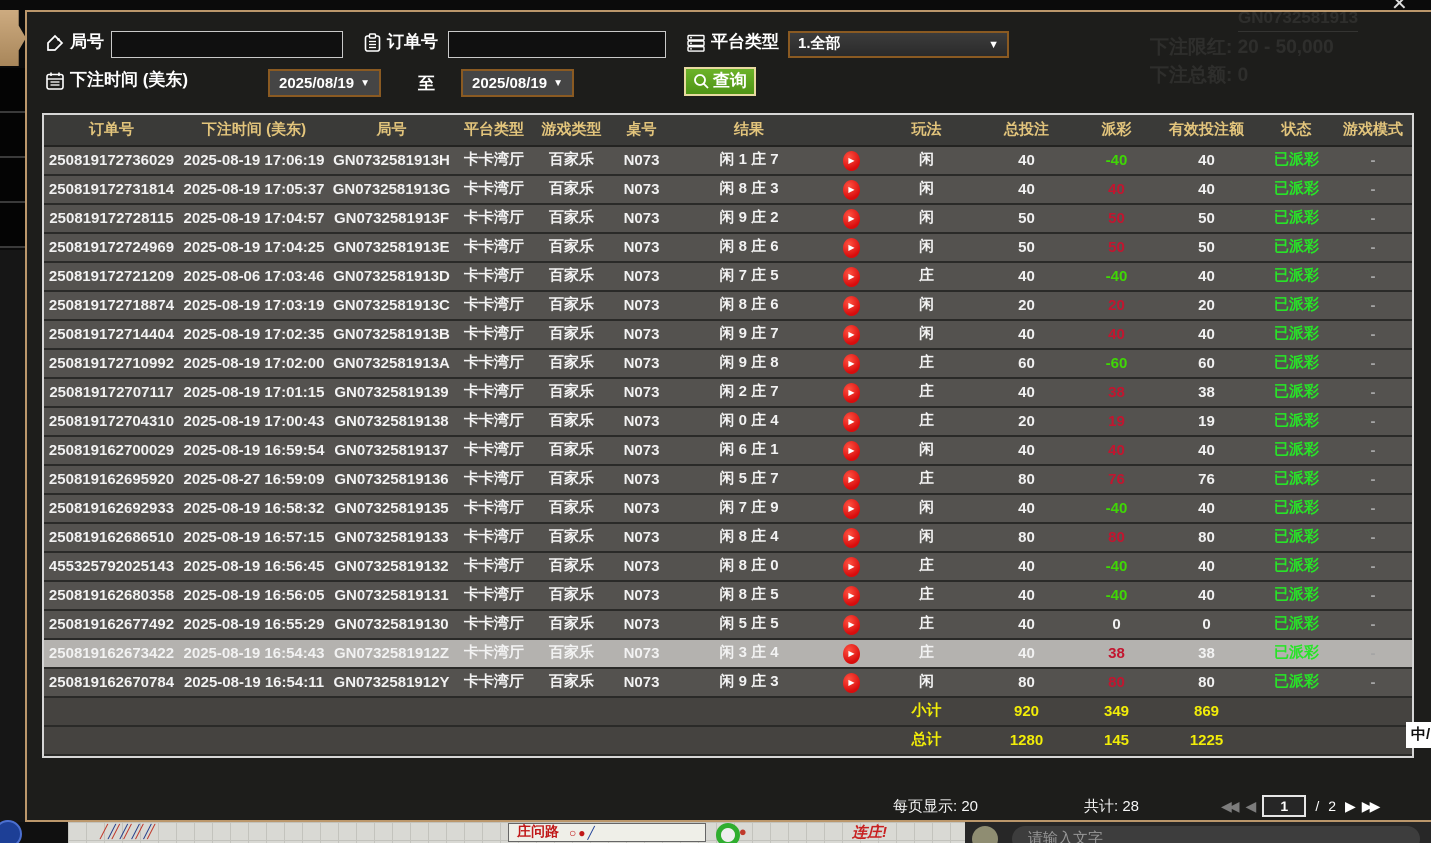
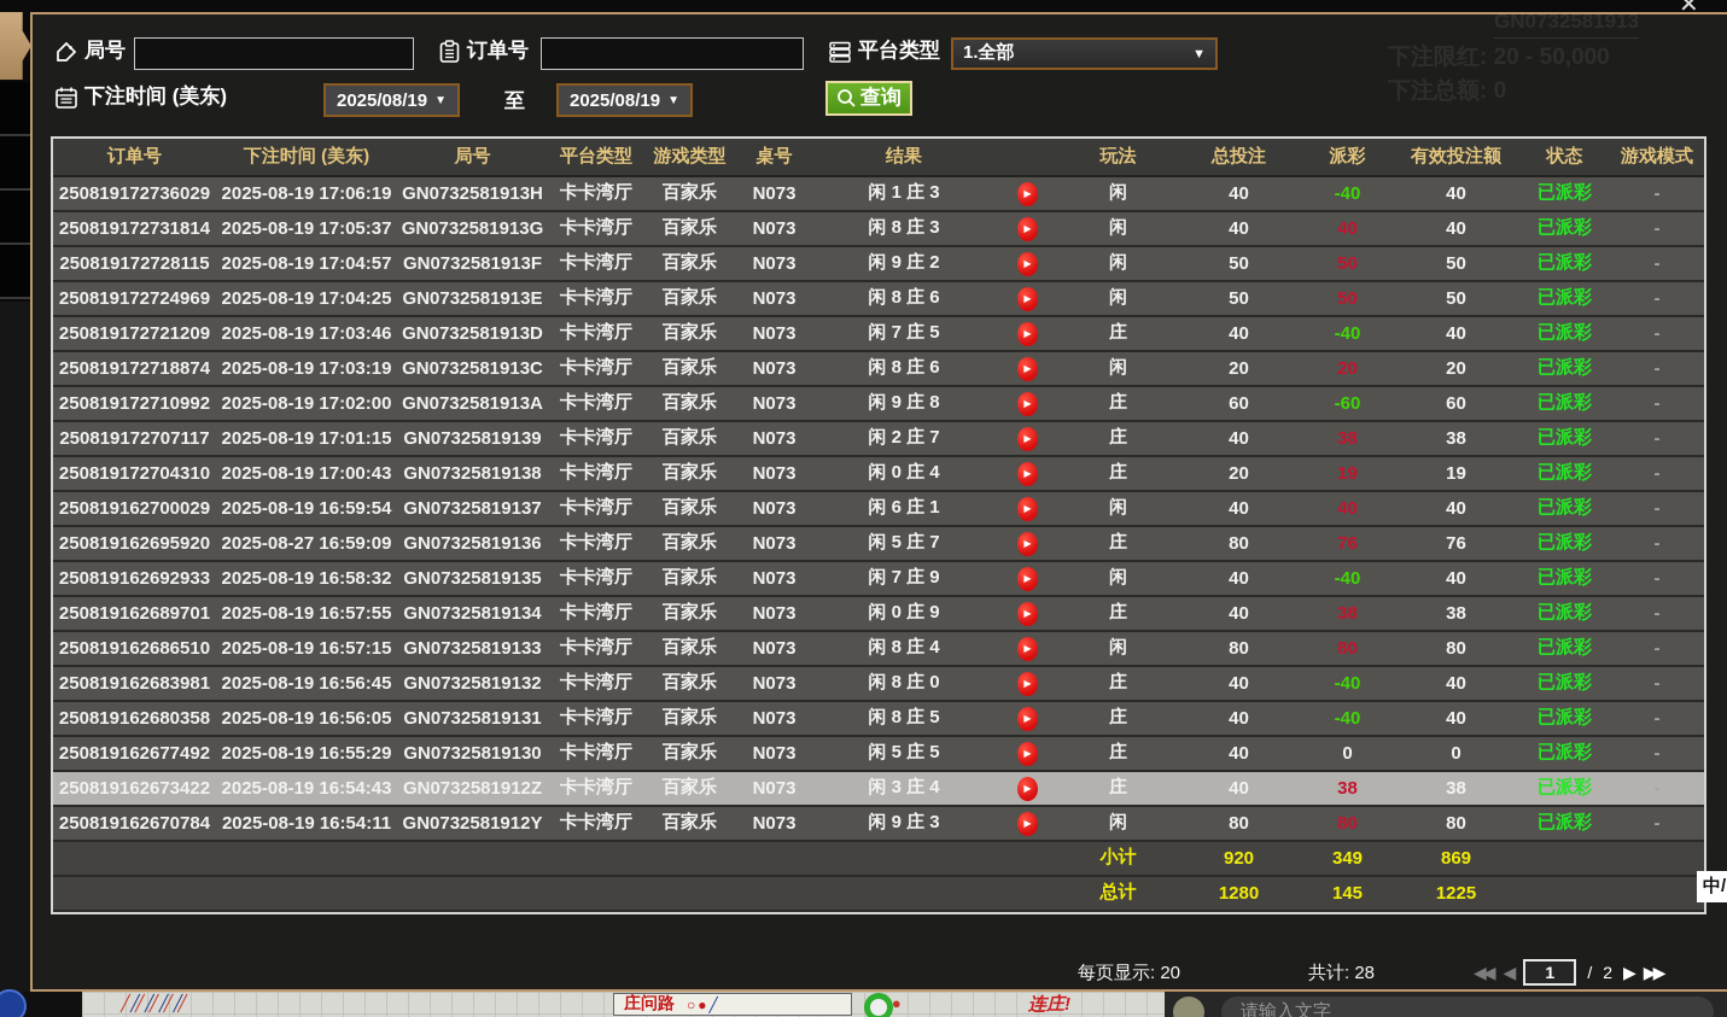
  ✕
  GN0732581913
  局号
  订单号
  平台类型
  1.全部
  ▼
  下注时间 (美东)
  2025/08/19
  ▼
  至
  2025/08/19
  ▼
  查询
  订单号	下注时间 (美东)	局号	平台类型	游戏类型	桌号	结果		玩法	总投注	派彩	有效投注额	状态	游戏模式
- 250819172736029	2025-08-19 17:06:19	GN0732581913H	卡卡湾厅	百家乐	N073	闲 1 庄 7	▶	闲	40	-40	40	已派彩	-
+ 250819172736029	2025-08-19 17:06:19	GN0732581913H	卡卡湾厅	百家乐	N073	闲 1 庄 3	▶	闲	40	-40	40	已派彩	-
  250819172731814	2025-08-19 17:05:37	GN0732581913G	卡卡湾厅	百家乐	N073	闲 8 庄 3	▶	闲	40	40	40	已派彩	-
  250819172728115	2025-08-19 17:04:57	GN0732581913F	卡卡湾厅	百家乐	N073	闲 9 庄 2	▶	闲	50	50	50	已派彩	-
  250819172724969	2025-08-19 17:04:25	GN0732581913E	卡卡湾厅	百家乐	N073	闲 8 庄 6	▶	闲	50	50	50	已派彩	-
- 250819172721209	2025-08-06 17:03:46	GN0732581913D	卡卡湾厅	百家乐	N073	闲 7 庄 5	▶	庄	40	-40	40	已派彩	-
+ 250819172721209	2025-08-19 17:03:46	GN0732581913D	卡卡湾厅	百家乐	N073	闲 7 庄 5	▶	庄	40	-40	40	已派彩	-
  250819172718874	2025-08-19 17:03:19	GN0732581913C	卡卡湾厅	百家乐	N073	闲 8 庄 6	▶	闲	20	20	20	已派彩	-
- 250819172714404	2025-08-19 17:02:35	GN0732581913B	卡卡湾厅	百家乐	N073	闲 9 庄 7	▶	闲	40	40	40	已派彩	-
  250819172710992	2025-08-19 17:02:00	GN0732581913A	卡卡湾厅	百家乐	N073	闲 9 庄 8	▶	庄	60	-60	60	已派彩	-
  250819172707117	2025-08-19 17:01:15	GN07325819139	卡卡湾厅	百家乐	N073	闲 2 庄 7	▶	庄	40	38	38	已派彩	-
  250819172704310	2025-08-19 17:00:43	GN07325819138	卡卡湾厅	百家乐	N073	闲 0 庄 4	▶	庄	20	19	19	已派彩	-
  250819162700029	2025-08-19 16:59:54	GN07325819137	卡卡湾厅	百家乐	N073	闲 6 庄 1	▶	闲	40	40	40	已派彩	-
  250819162695920	2025-08-27 16:59:09	GN07325819136	卡卡湾厅	百家乐	N073	闲 5 庄 7	▶	庄	80	76	76	已派彩	-
  250819162692933	2025-08-19 16:58:32	GN07325819135	卡卡湾厅	百家乐	N073	闲 7 庄 9	▶	闲	40	-40	40	已派彩	-
+ 250819162689701	2025-08-19 16:57:55	GN07325819134	卡卡湾厅	百家乐	N073	闲 0 庄 9	▶	庄	40	38	38	已派彩	-
  250819162686510	2025-08-19 16:57:15	GN07325819133	卡卡湾厅	百家乐	N073	闲 8 庄 4	▶	闲	80	80	80	已派彩	-
- 455325792025143	2025-08-19 16:56:45	GN07325819132	卡卡湾厅	百家乐	N073	闲 8 庄 0	▶	庄	40	-40	40	已派彩	-
+ 250819162683981	2025-08-19 16:56:45	GN07325819132	卡卡湾厅	百家乐	N073	闲 8 庄 0	▶	庄	40	-40	40	已派彩	-
  250819162680358	2025-08-19 16:56:05	GN07325819131	卡卡湾厅	百家乐	N073	闲 8 庄 5	▶	庄	40	-40	40	已派彩	-
  250819162677492	2025-08-19 16:55:29	GN07325819130	卡卡湾厅	百家乐	N073	闲 5 庄 5	▶	庄	40	0	0	已派彩	-
  250819162673422	2025-08-19 16:54:43	GN0732581912Z	卡卡湾厅	百家乐	N073	闲 3 庄 4	▶	庄	40	38	38	已派彩
  250819162670784	2025-08-19 16:54:11	GN0732581912Y	卡卡湾厅	百家乐	N073	闲 9 庄 3	▶	闲	80	80	80	已派彩	-
  	小计	920	349	869
  	总计	1280	145	1225
  每页显示: 20
  共计: 28
  ◀◀
  ◀
  1
  /
  2
  ▶
  ▶▶
  ╱╱╱╱╱
  ╱╱╱╱
  庄问路
  ○●╱
  连庄!
  请输入文字
  中/
